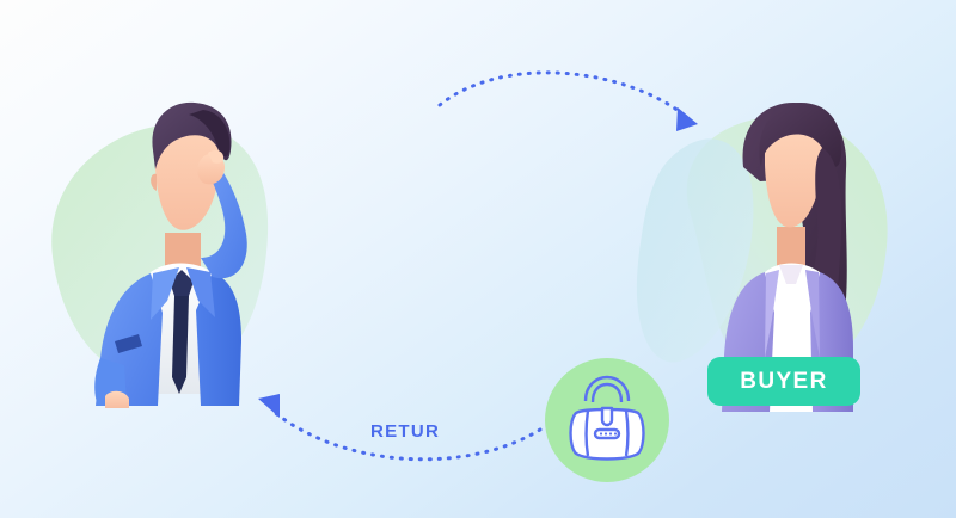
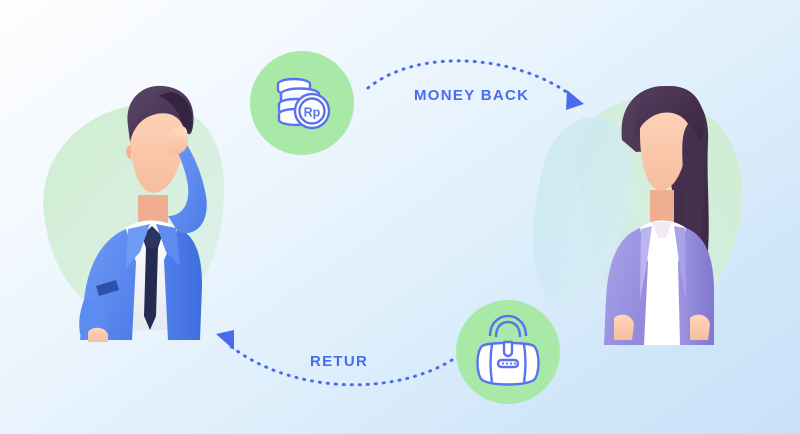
+ Rp
+ MONEY BACK
  RETUR
- BUYER
